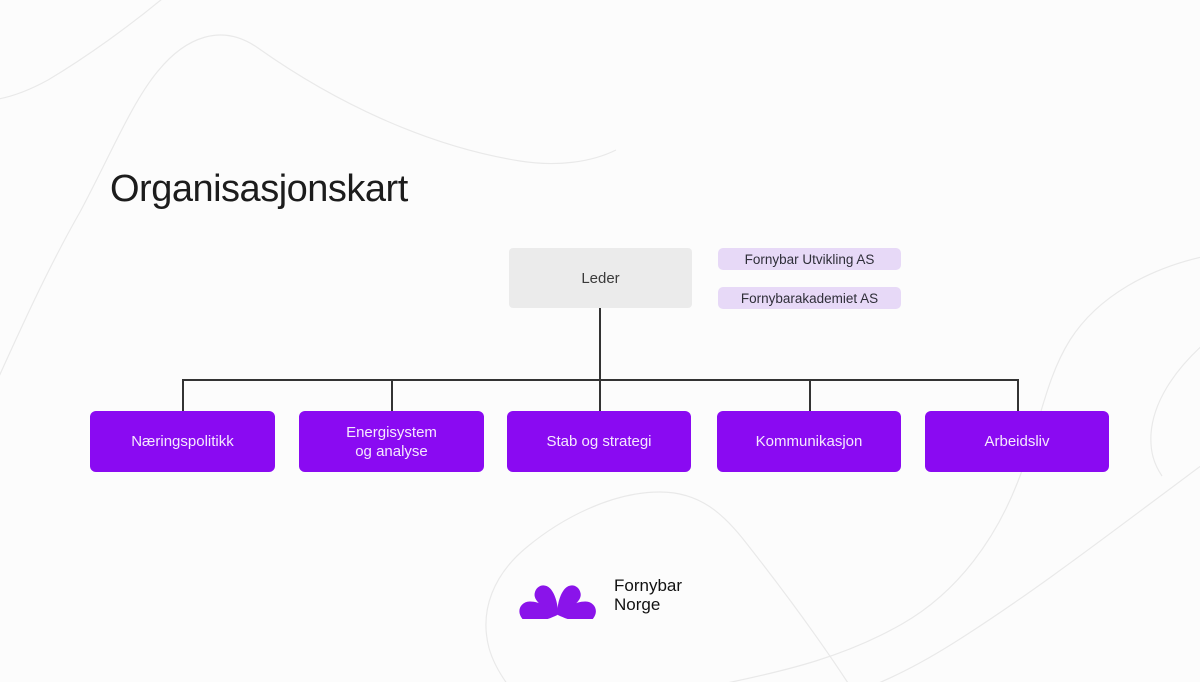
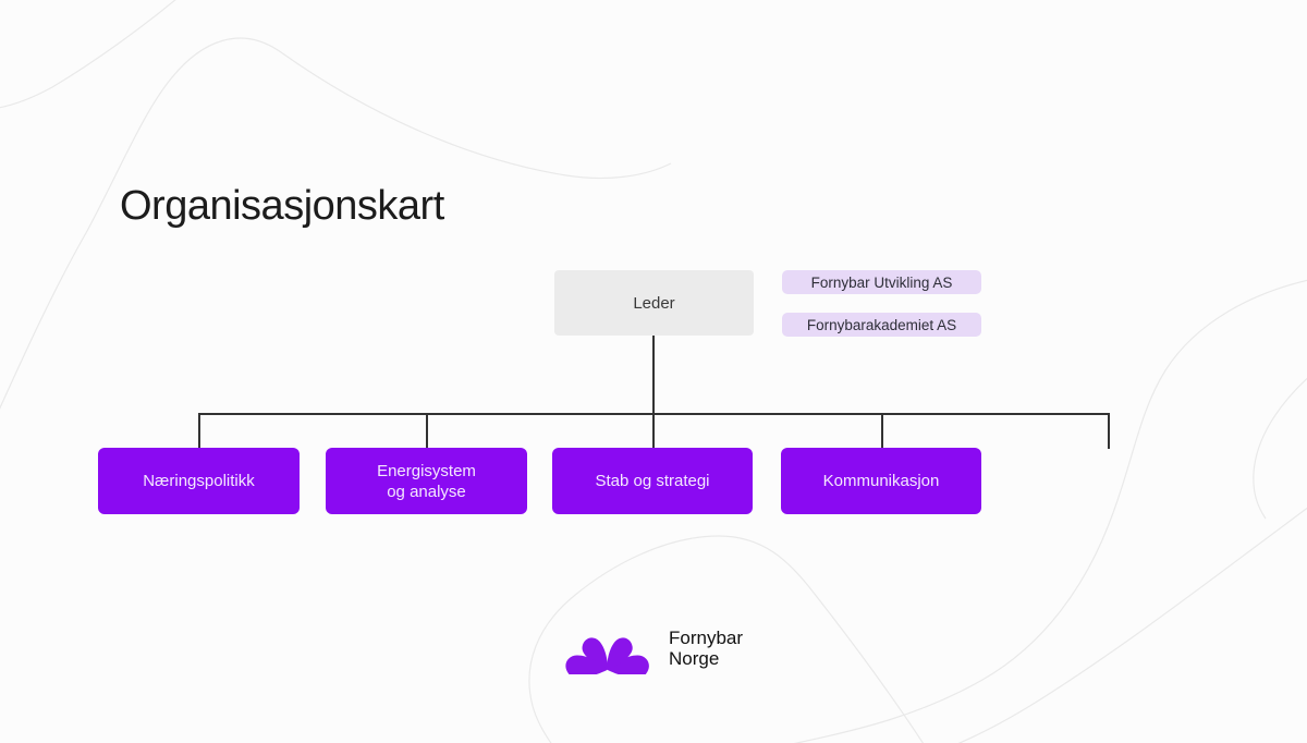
  Organisasjonskart
  Leder
  Fornybar Utvikling AS
  Fornybarakademiet AS
  Næringspolitikk
  Energisystem
  og analyse
  Stab og strategi
  Kommunikasjon
- Arbeidsliv
  Fornybar
  Norge
